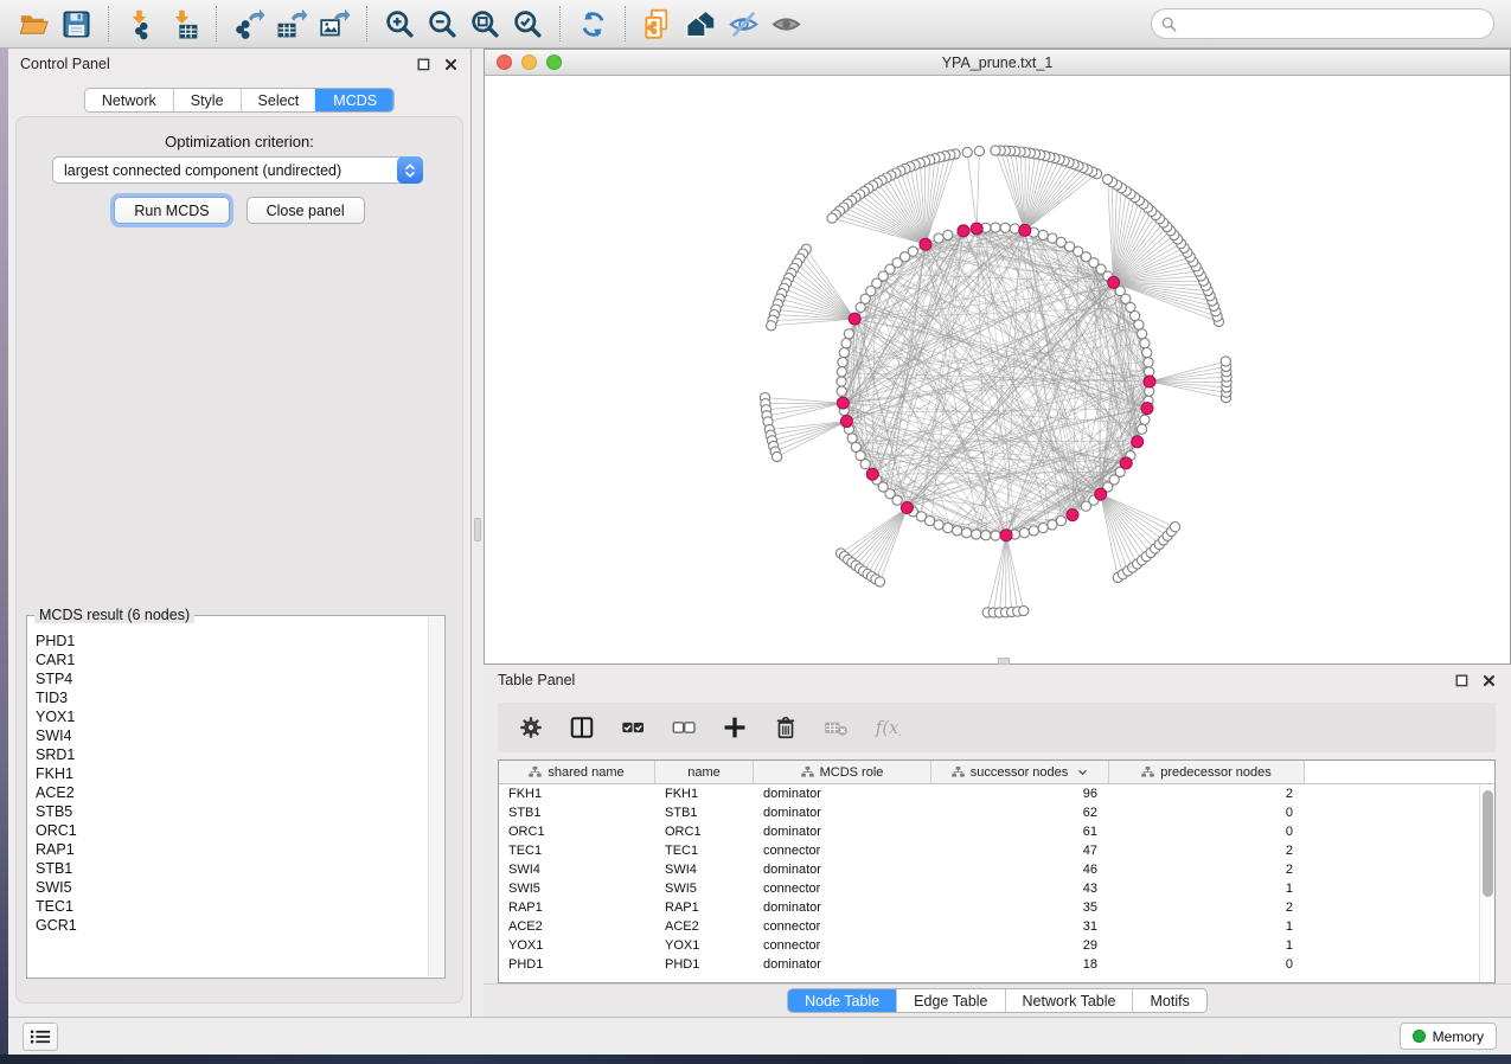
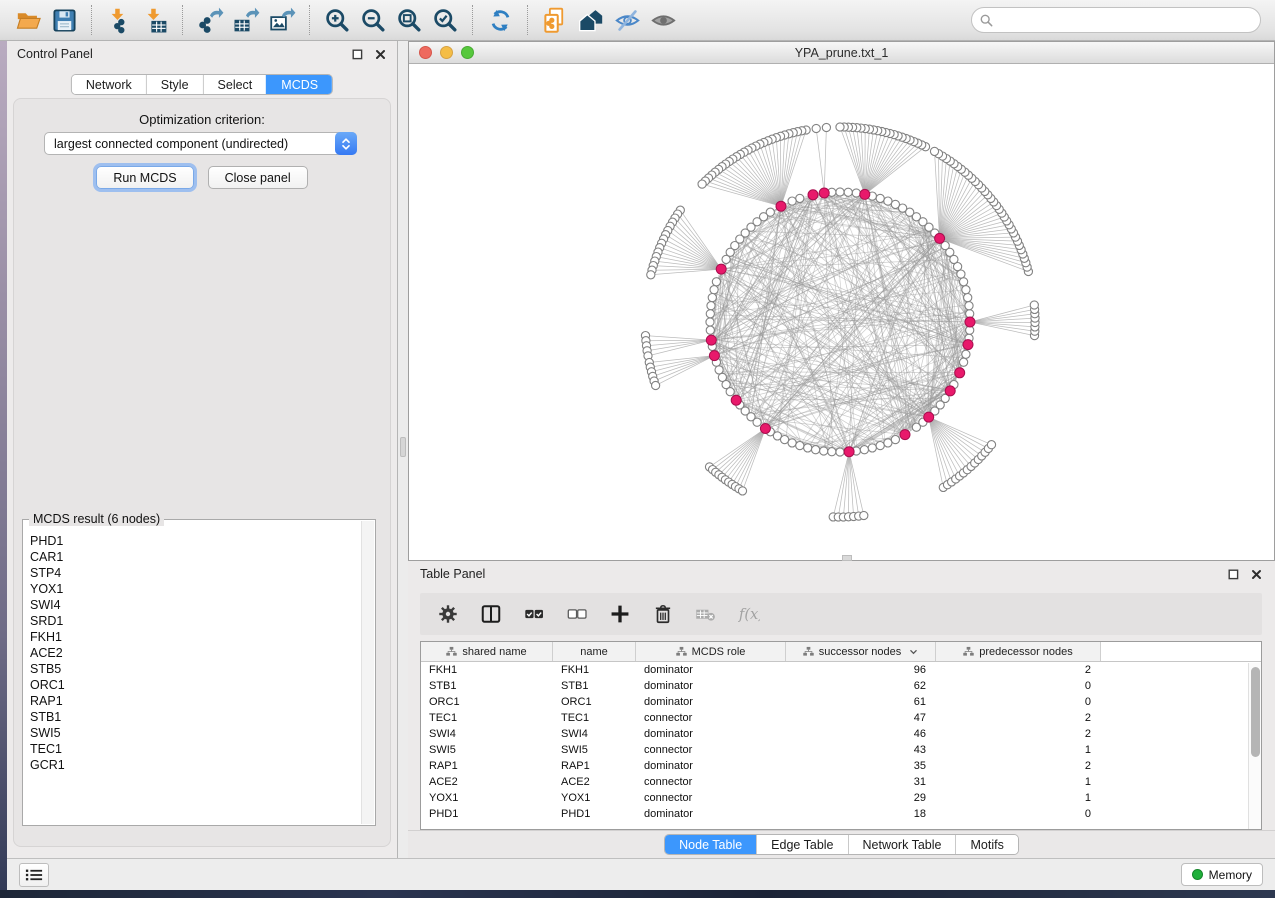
  Control Panel
  Network
  Style
  Select
  MCDS
  Optimization criterion:
  largest connected component (undirected)
  Run MCDS
  Close panel
  MCDS result (6 nodes)
  PHD1
  CAR1
  STP4
- TID3
  YOX1
  SWI4
  SRD1
  FKH1
  ACE2
  STB5
  ORC1
  RAP1
  STB1
  SWI5
  TEC1
  GCR1
  YPA_prune.txt_1
  Table Panel
  f(x
  shared name
  name
  MCDS role
  successor nodes
  predecessor nodes
  FKH1
  FKH1
  dominator
  96
  2
  STB1
  STB1
  dominator
  62
  0
  ORC1
  ORC1
  dominator
  61
  0
  TEC1
  TEC1
  connector
  47
  2
  SWI4
  SWI4
  dominator
  46
  2
  SWI5
  SWI5
  connector
  43
  1
  RAP1
  RAP1
  dominator
  35
  2
  ACE2
  ACE2
  connector
  31
  1
  YOX1
  YOX1
  connector
  29
  1
  PHD1
  PHD1
  dominator
  18
  0
  Node Table
  Edge Table
  Network Table
  Motifs
  Memory
